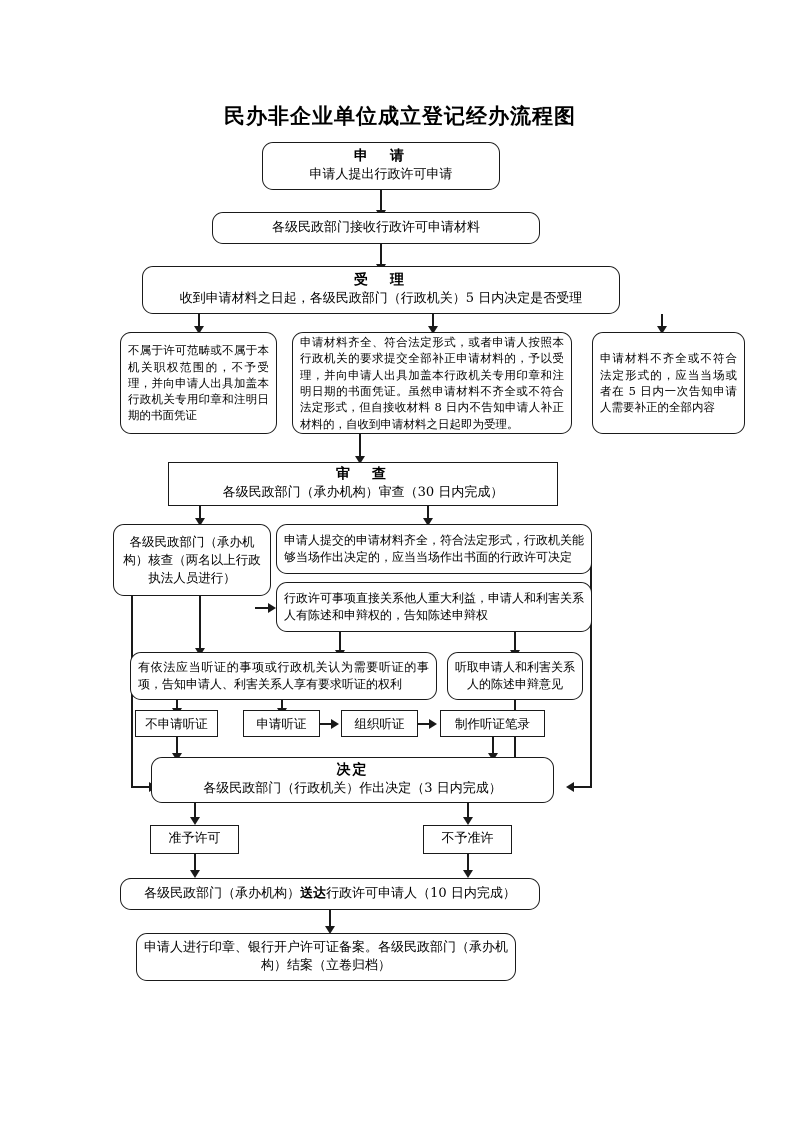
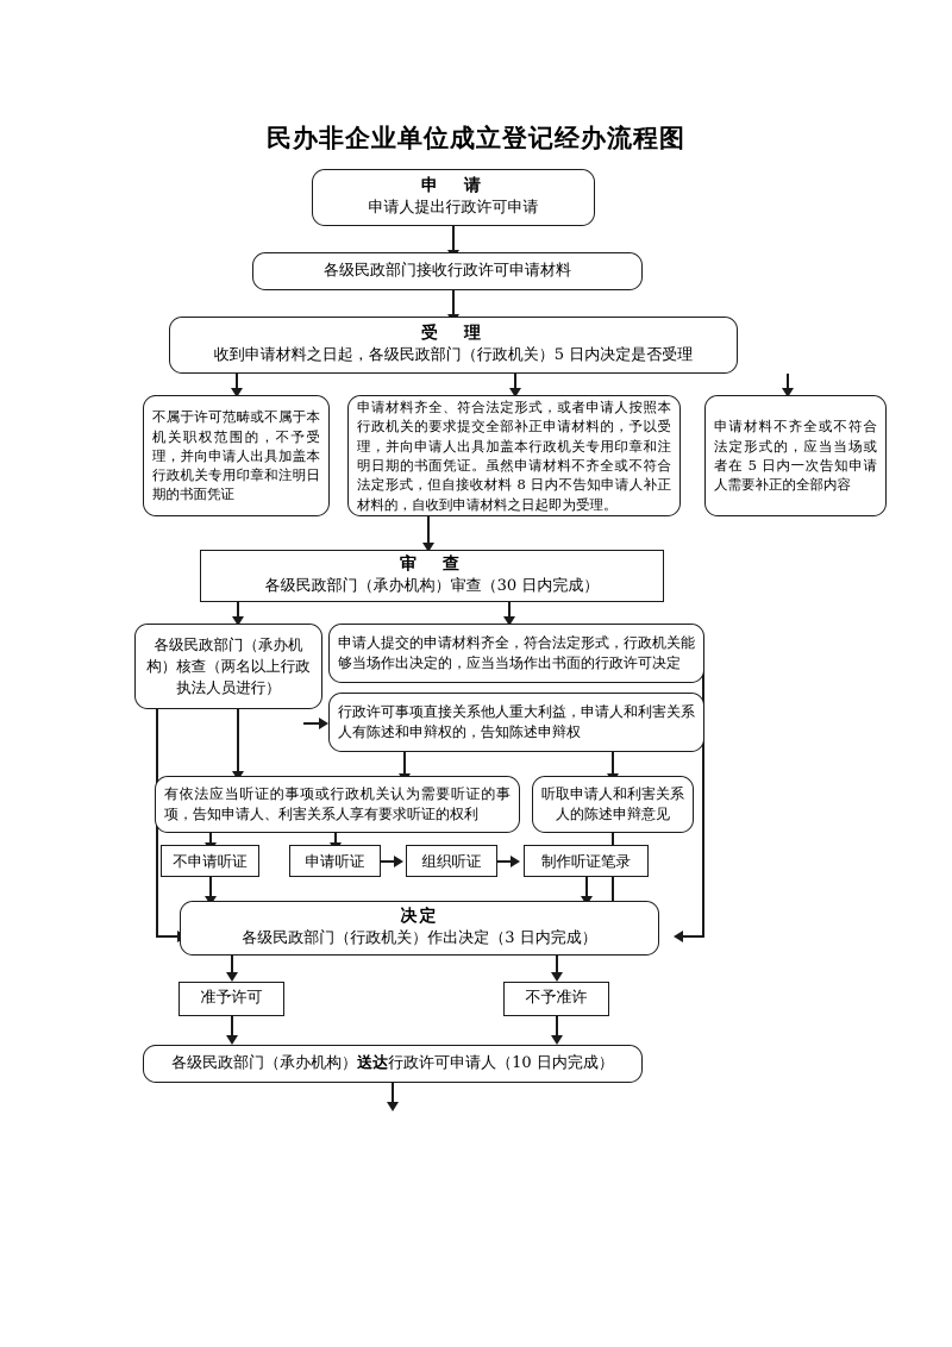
  民办非企业单位成立登记经办流程图
  申 请
  申请人提出行政许可申请
  各级民政部门接收行政许可申请材料
  受 理
  收到申请材料之日起，各级民政部门（行政机关）5 日内决定是否受理
  不属于许可范畴或不属于本机关职权范围的，不予受理，并向申请人出具加盖本行政机关专用印章和注明日期的书面凭证
  申请材料齐全、符合法定形式，或者申请人按照本行政机关的要求提交全部补正申请材料的，予以受理，并向申请人出具加盖本行政机关专用印章和注明日期的书面凭证。虽然申请材料不齐全或不符合法定形式，但自接收材料 8 日内不告知申请人补正材料的，自收到申请材料之日起即为受理。
  申请材料不齐全或不符合法定形式的，应当当场或者在 5 日内一次告知申请人需要补正的全部内容
  审 查
  各级民政部门（承办机构）审查（30 日内完成）
  各级民政部门（承办机构）核查（两名以上行政执法人员进行）
  申请人提交的申请材料齐全，符合法定形式，行政机关能够当场作出决定的，应当当场作出书面的行政许可决定
  行政许可事项直接关系他人重大利益，申请人和利害关系人有陈述和申辩权的，告知陈述申辩权
  有依法应当听证的事项或行政机关认为需要听证的事项，告知申请人、利害关系人享有要求听证的权利
  听取申请人和利害关系人的陈述申辩意见
  不申请听证
  申请听证
  组织听证
  制作听证笔录
  决定
  各级民政部门（行政机关）作出决定（3 日内完成）
  准予许可
  不予准许
  各级民政部门（承办机构）送达行政许可申请人（10 日内完成）
- 申请人进行印章、银行开户许可证备案。各级民政部门（承办机构）结案（立卷归档）
